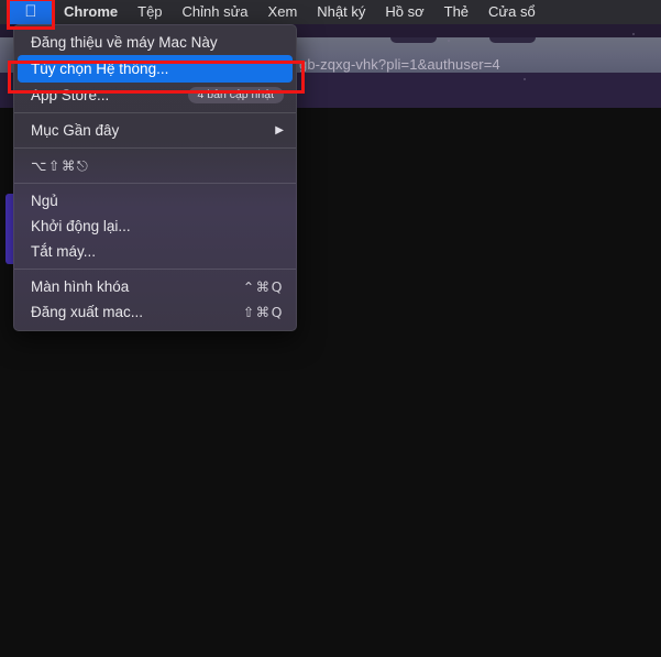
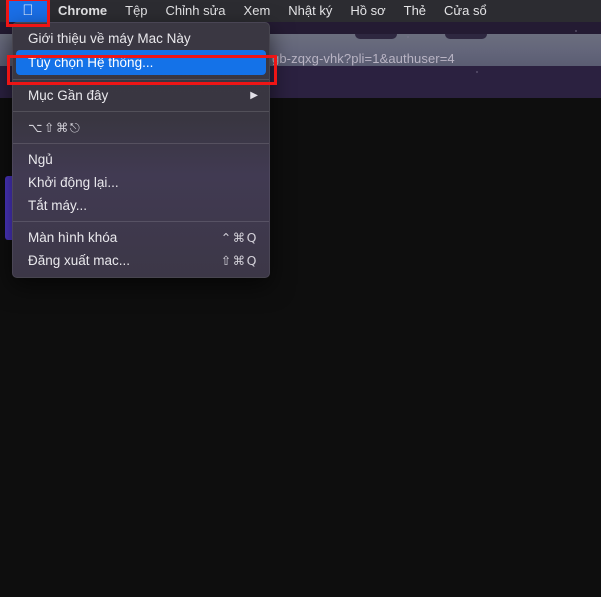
  gb-zqxg-vhk?pli=1&authuser=4
  
  Chrome
  Tệp
  Chỉnh sửa
  Xem
  Nhật ký
  Hồ sơ
  Thẻ
  Cửa sổ
- Đăng thiệu về máy Mac Này
+ Giới thiệu về máy Mac Này
  Tùy chọn Hệ thống...
- App Store...
- 4 bản cập nhật
  Mục Gần đây
  ▶
  ⌥⇧⌘⎋
  Ngủ
  Khởi động lại...
  Tắt máy...
  Màn hình khóa
  ⌃⌘Q
  Đăng xuất mac...
  ⇧⌘Q
